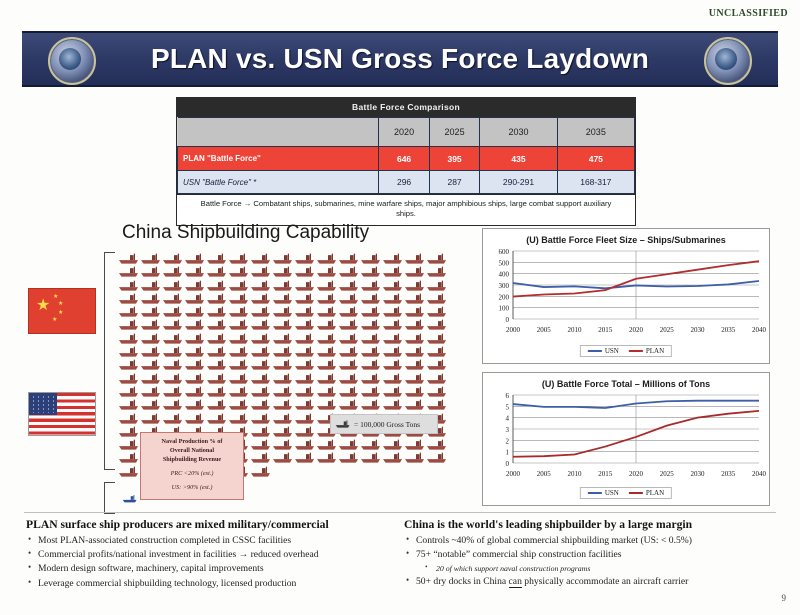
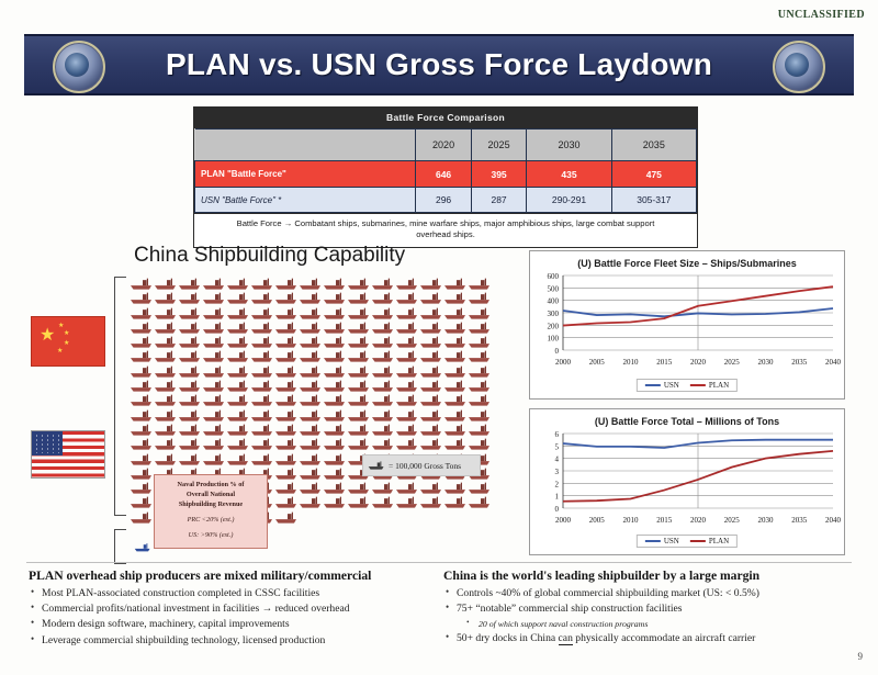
  UNCLASSIFIED
  PLAN vs. USN Gross Force Laydown
  Battle Force Comparison
  	2020	2025	2030	2035
  PLAN "Battle Force"	646	395	435	475
- USN "Battle Force" *	296	287	290-291	168-317
+ USN "Battle Force" *	296	287	290-291	305-317
- Battle Force → Combatant ships, submarines, mine warfare ships, major amphibious ships, large combat support auxiliary ships.
+ Battle Force → Combatant ships, submarines, mine warfare ships, major amphibious ships, large combat support overhead ships.
  China Shipbuilding Capability
  ★
  = 100,000 Gross Tons
  (U) Battle Force Fleet Size – Ships/Submarines
  0
  100
  200
  300
  400
  500
  600
  2000
  2005
  2010
  2015
  2020
  2025
  2030
  2035
  2040
  USN
  PLAN
  (U) Battle Force Total – Millions of Tons
  0
  1
  2
  3
  4
  5
  6
  2000
  2005
  2010
  2015
  2020
  2025
  2030
  2035
  2040
  USN
  PLAN
- PLAN surface ship producers are mixed military/commercial
+ PLAN overhead ship producers are mixed military/commercial
  Most PLAN-associated construction completed in CSSC facilities
  Commercial profits/national investment in facilities → reduced overhead
  Modern design software, machinery, capital improvements
  Leverage commercial shipbuilding technology, licensed production
  China is the world's leading shipbuilder by a large margin
  Controls ~40% of global commercial shipbuilding market (US: < 0.5%)
  75+ “notable” commercial ship construction facilities
  20 of which support naval construction programs
  50+ dry docks in China can physically accommodate an aircraft carrier
  9
